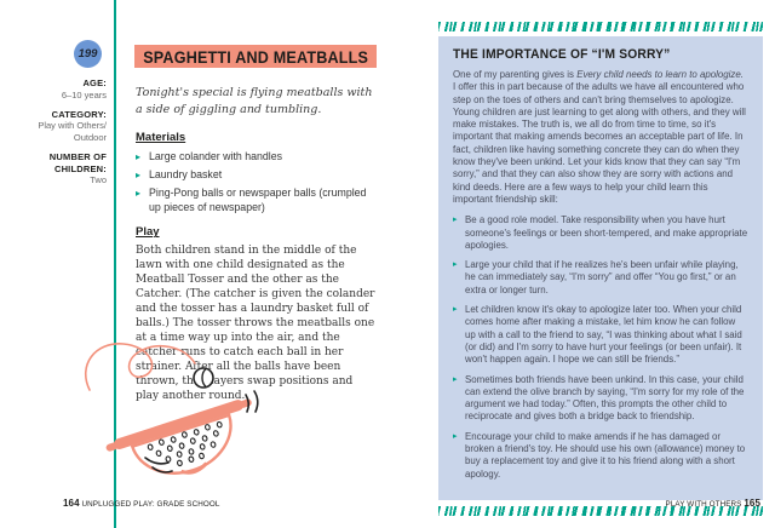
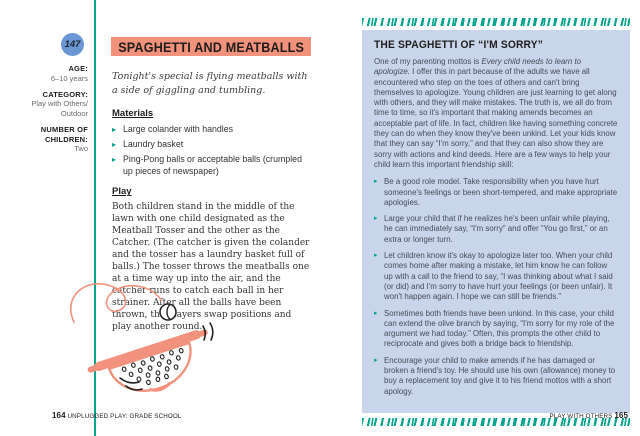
- 199
+ 147
  SPAGHETTI AND MEATBALLS
  AGE:
  6–10 years
  CATEGORY:
  Play with Others/
  Outdoor
  NUMBER OF
  CHILDREN:
  Two
  Tonight's special is flying meatballs with a side of giggling and tumbling.
  Materials
  ▸
  Large colander with handles
  ▸
  Laundry basket
  ▸
- Ping-Pong balls or newspaper balls (crumpled up pieces of newspaper)
+ Ping-Pong balls or acceptable balls (crumpled up pieces of newspaper)
  Play
  Both children stand in the middle of the lawn with one child designated as the Meatball Tosser and the other as the Catcher. (The catcher is given the colander and the tosser has a laundry basket full of balls.) The tosser throws the meatballs one at a time way up into the air, and the tcheruns to catch each ball in her strainer. After all the balls have been thrown, thayers swap positions and play another round.
- THE IMPORTANCE OF “I'M SORRY”
+ THE SPAGHETTI OF “I'M SORRY”
- One of my parenting gives is Every child needs to learn to apologize. I offer this in part because of the adults we have all encountered who step on the toes of others and can't bring themselves to apologize. Young children are just learning to get along with others, and they will make mistakes. The truth is, we all do from time to time, so it's important that making amends becomes an acceptable part of life. In fact, children like having something concrete they can do when they know they've been unkind. Let your kids know that they can say “I'm sorry,” and that they can also show they are sorry with actions and kind deeds. Here are a few ways to help your child learn this important friendship skill:
+ One of my parenting mottos is Every child needs to learn to apologize. I offer this in part because of the adults we have all encountered who step on the toes of others and can't bring themselves to apologize. Young children are just learning to get along with others, and they will make mistakes. The truth is, we all do from time to time, so it's important that making amends becomes an acceptable part of life. In fact, children like having something concrete they can do when they know they've been unkind. Let your kids know that they can say “I'm sorry,” and that they can also show they are sorry with actions and kind deeds. Here are a few ways to help your child learn this important friendship skill:
  Be a good role model. Take responsibility when you have hurt someone's feelings or been short-tempered, and make appropriate apologies.
  Large your child that if he realizes he's been unfair while playing, he can immediately say, “I'm sorry” and offer “You go first,” or an extra or longer turn.
  Let children know it's okay to apologize later too. When your child comes home after making a mistake, let him know he can follow up with a call to the friend to say, “I was thinking about what I said (or did) and I'm sorry to have hurt your feelings (or been unfair). It won't happen again. I hope we can still be friends.”
  Sometimes both friends have been unkind. In this case, your child can extend the olive branch by saying, “I'm sorry for my role of the argument we had today.” Often, this prompts the other child to reciprocate and gives both a bridge back to friendship.
- Encourage your child to make amends if he has damaged or broken a friend's toy. He should use his own (allowance) money to buy a replacement toy and give it to his friend along with a short apology.
+ Encourage your child to make amends if he has damaged or broken a friend's toy. He should use his own (allowance) money to buy a replacement toy and give it to his friend mottos with a short apology.
